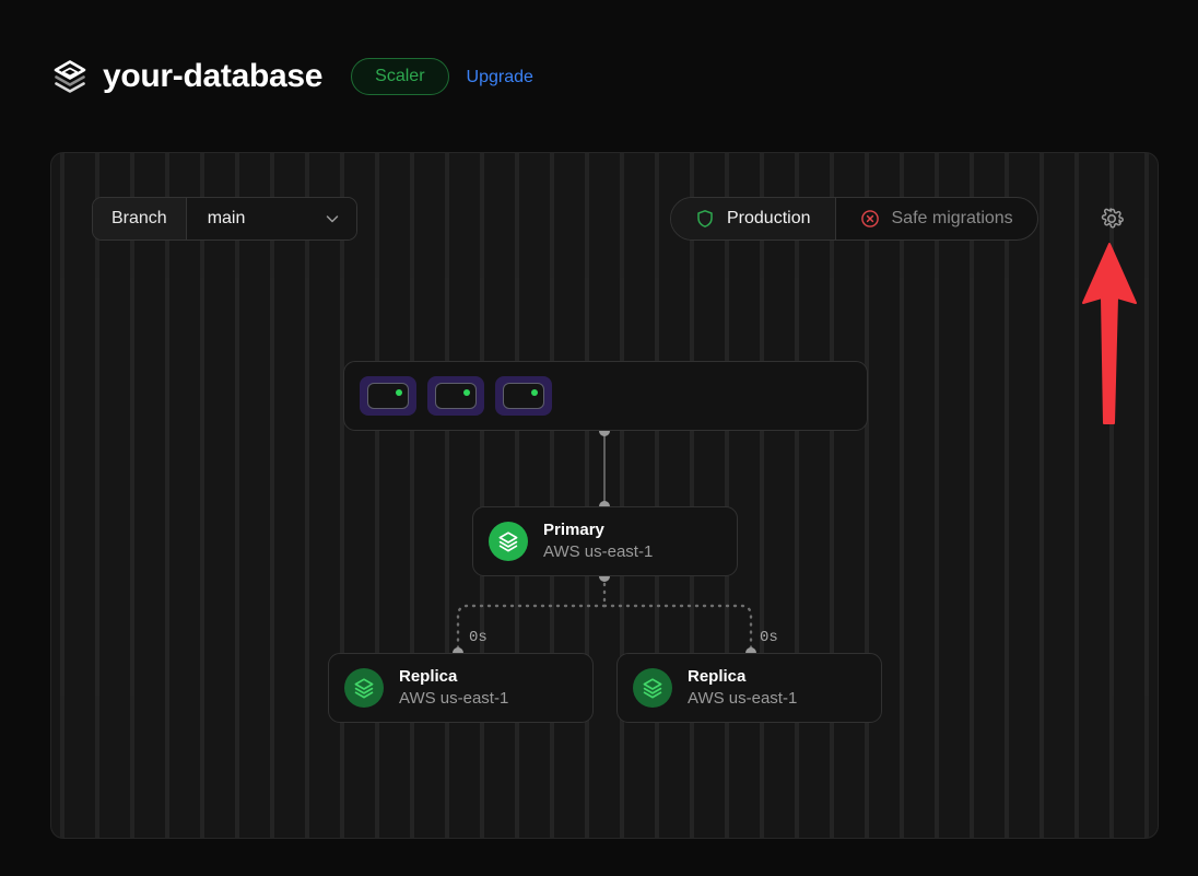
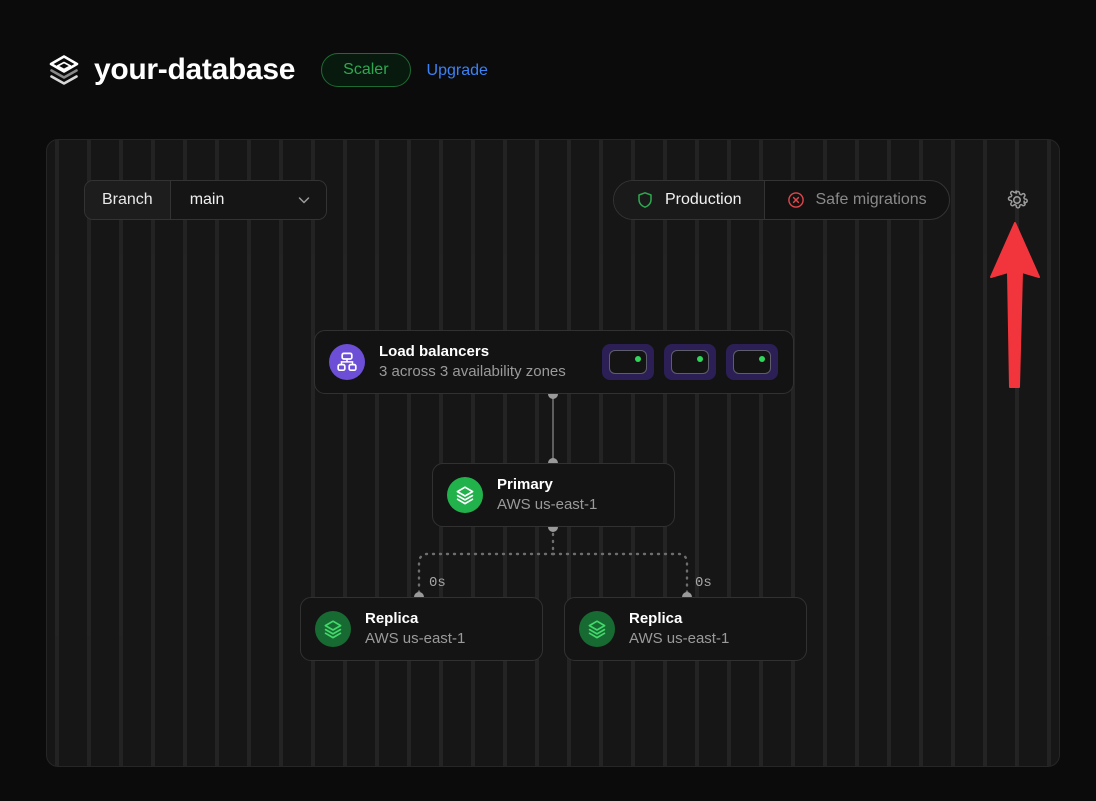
  your-database
  Scaler
  Upgrade
  Branch
  main
  Production
  Safe migrations
+ Load balancers
+ 3 across 3 availability zones
  Primary
  AWS us-east-1
  Replica
  AWS us-east-1
  0s
  Replica
  AWS us-east-1
  0s
